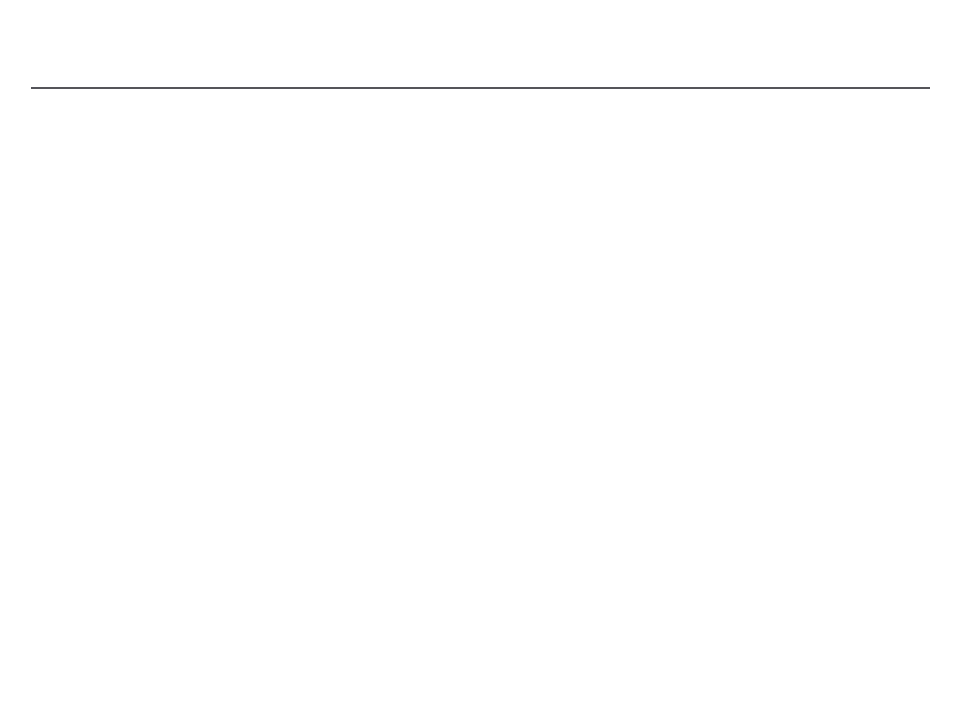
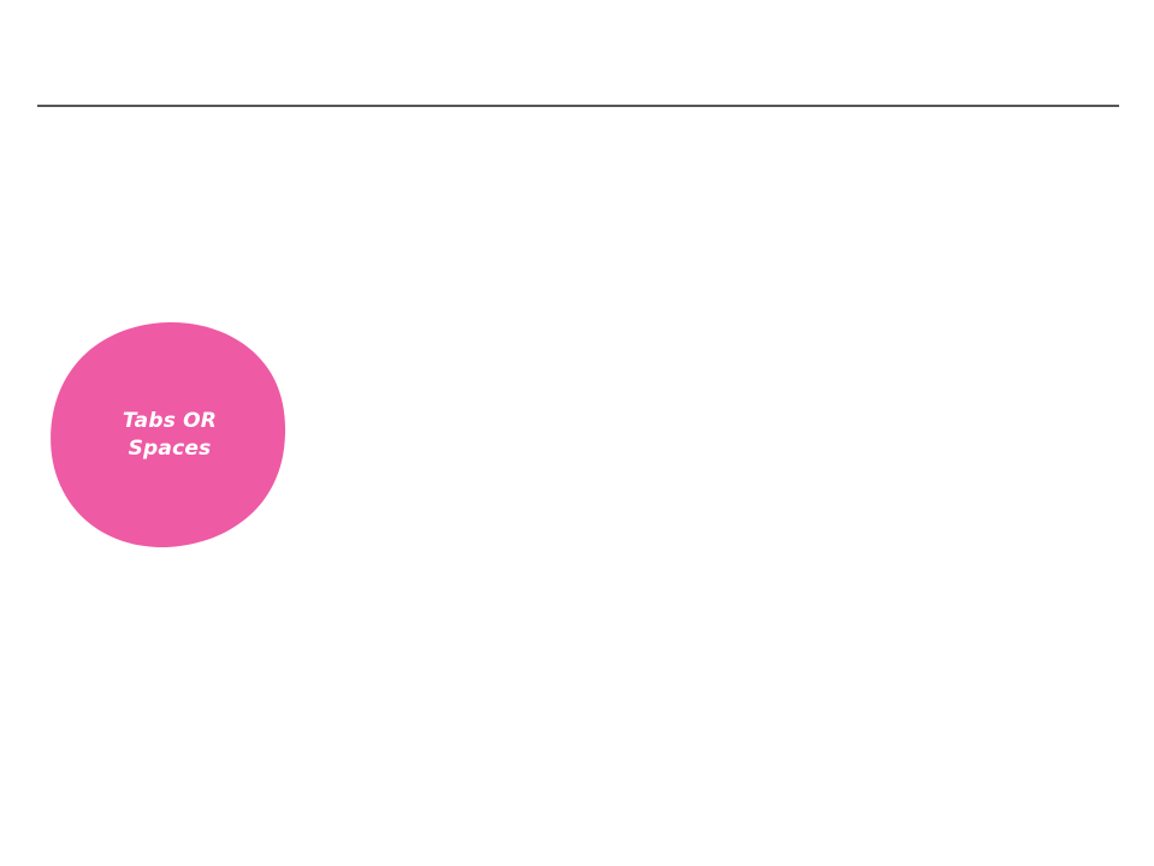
+ Tabs OR
+ Spaces
